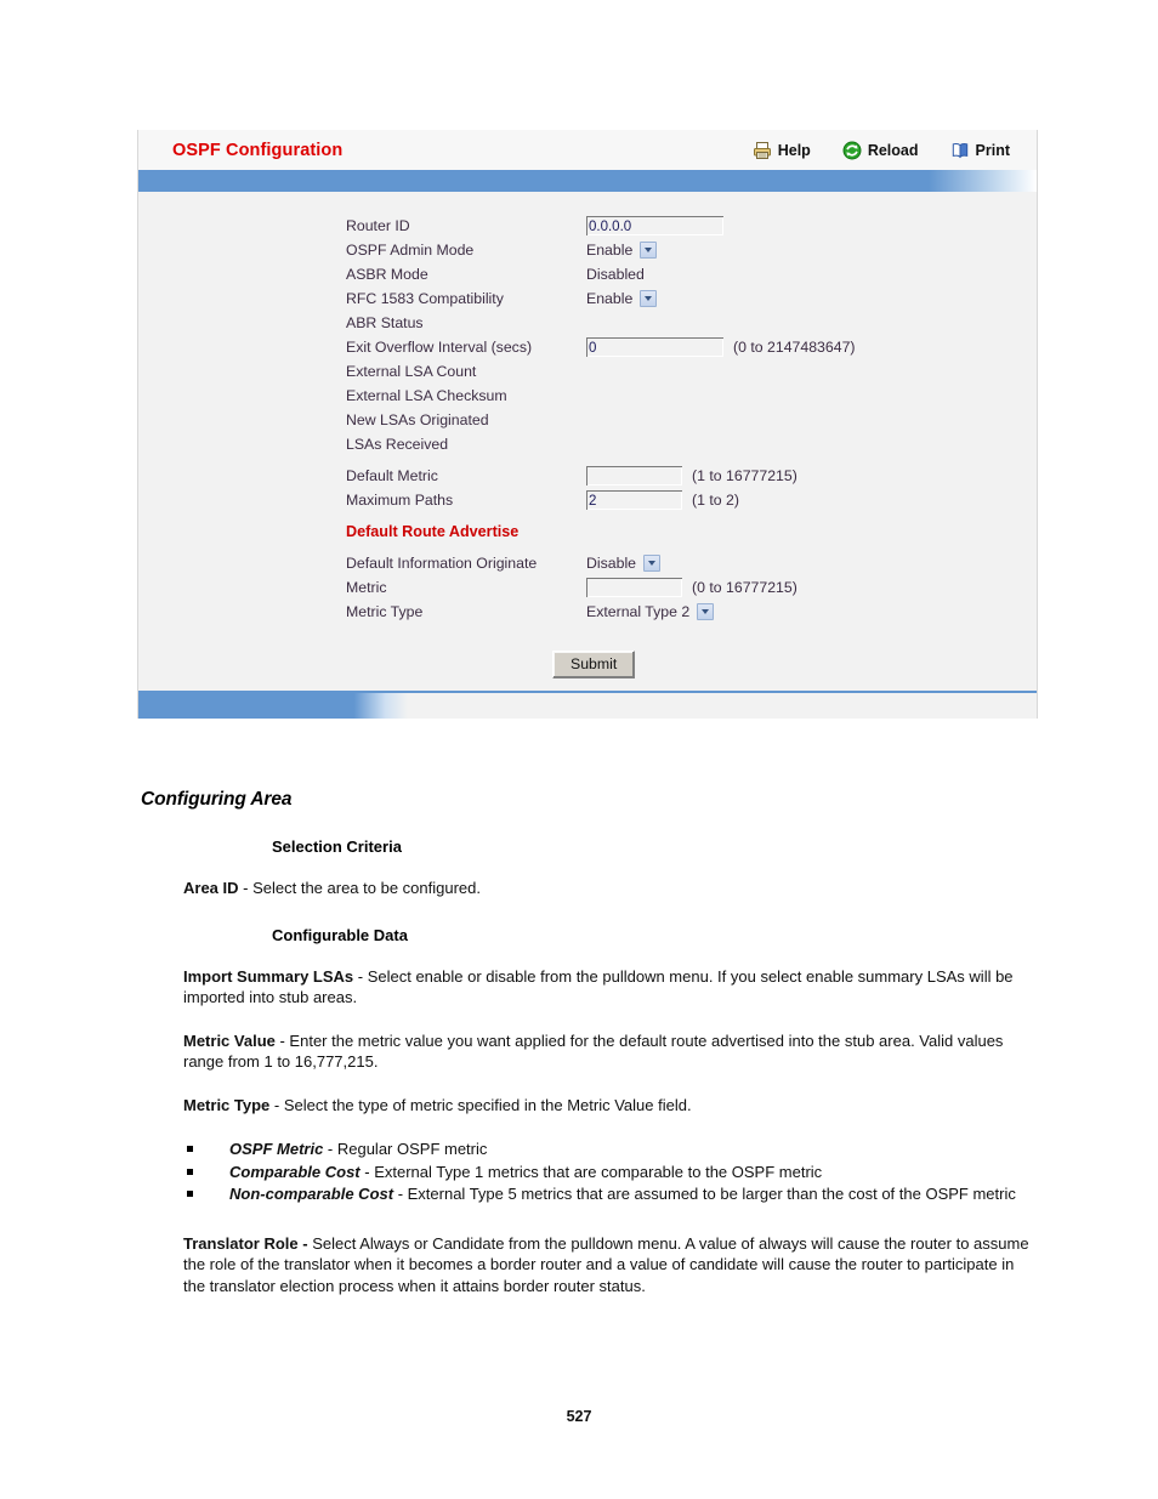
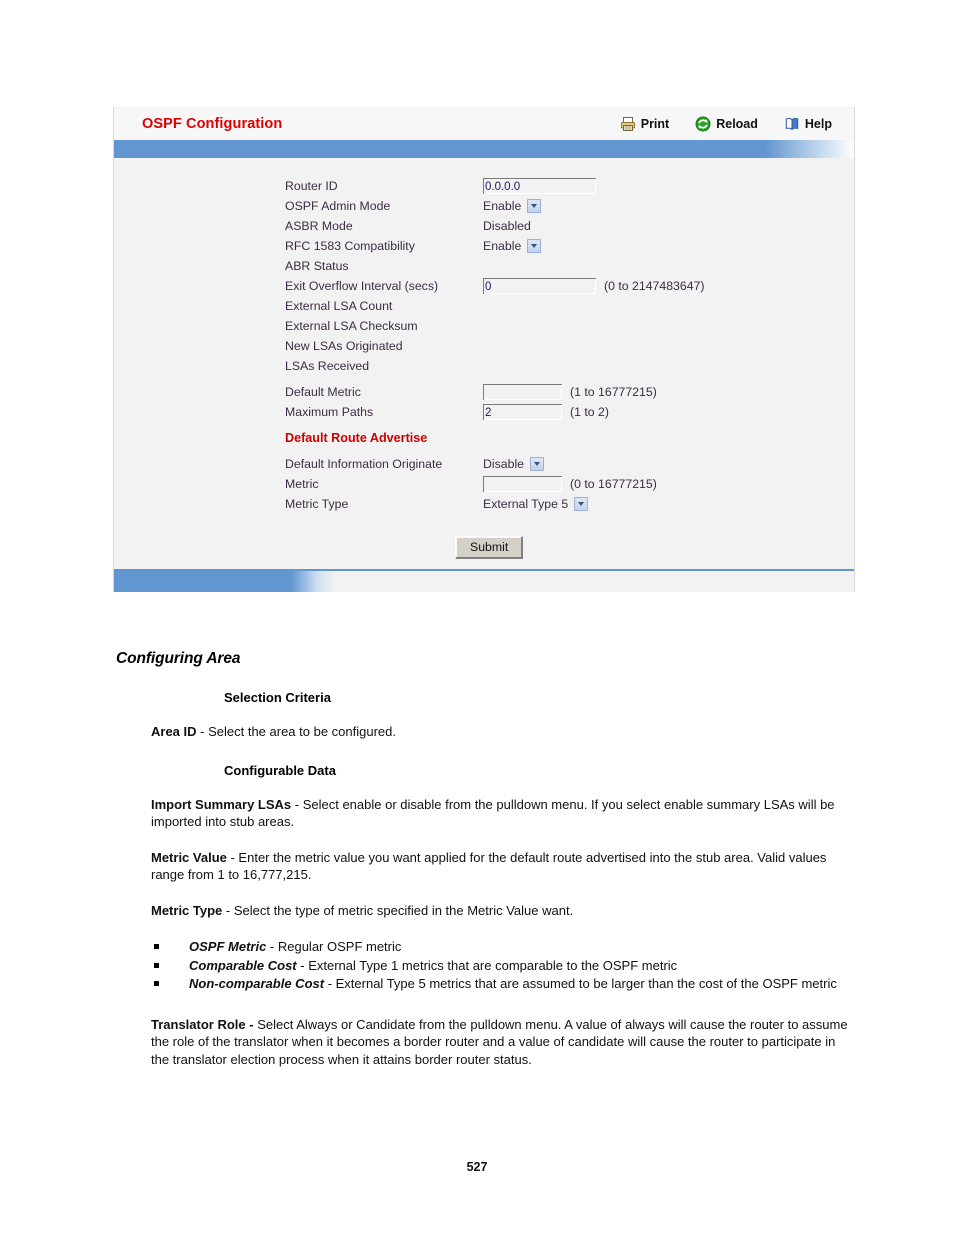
  OSPF Configuration
- Help
+ Print
  Reload
- Print
+ Help
  Router ID
  0.0.0.0
  OSPF Admin Mode
  Enable
  ASBR Mode
  Disabled
  RFC 1583 Compatibility
  Enable
  ABR Status
  Exit Overflow Interval (secs)
  0
  (0 to 2147483647)
  External LSA Count
  External LSA Checksum
  New LSAs Originated
  LSAs Received
  Default Metric
  (1 to 16777215)
  Maximum Paths
  2
  (1 to 2)
  Default Route Advertise
  Default Information Originate
  Disable
  Metric
  (0 to 16777215)
  Metric Type
- External Type 2
+ External Type 5
  Submit
  Configuring Area
  Selection Criteria
  Area ID - Select the area to be configured.
  Configurable Data
  Import Summary LSAs - Select enable or disable from the pulldown menu. If you select enable summary LSAs will be imported into stub areas.
  Metric Value - Enter the metric value you want applied for the default route advertised into the stub area. Valid values range from 1 to 16,777,215.
- Metric Type - Select the type of metric specified in the Metric Value field.
+ Metric Type - Select the type of metric specified in the Metric Value want.
  OSPF Metric - Regular OSPF metric
  Comparable Cost - External Type 1 metrics that are comparable to the OSPF metric
  Non-comparable Cost - External Type 5 metrics that are assumed to be larger than the cost of the OSPF metric
  Translator Role - Select Always or Candidate from the pulldown menu. A value of always will cause the router to assume the role of the translator when it becomes a border router and a value of candidate will cause the router to participate in the translator election process when it attains border router status.
  527
